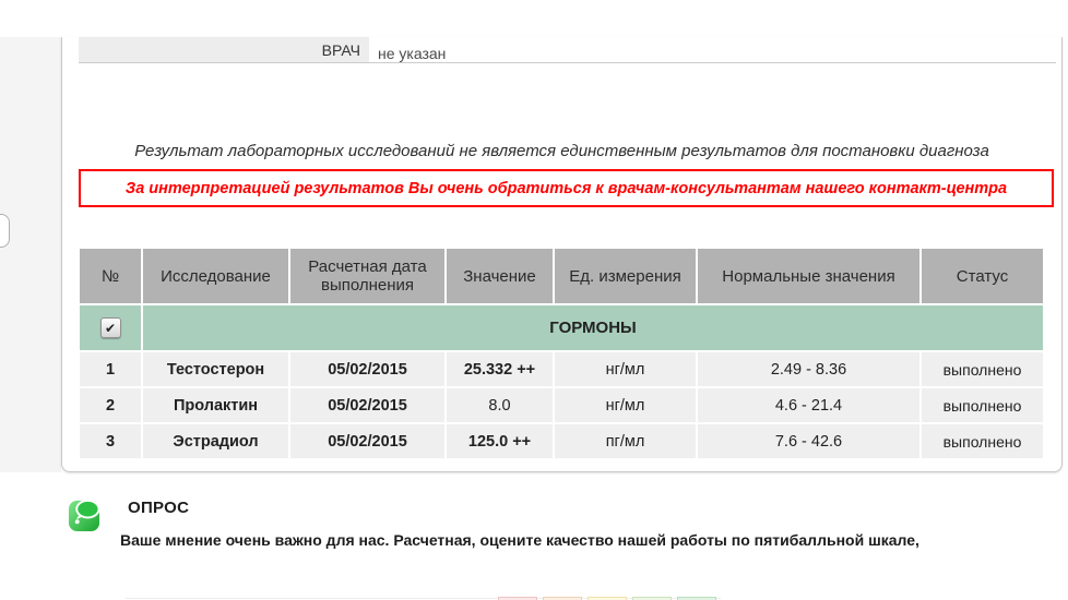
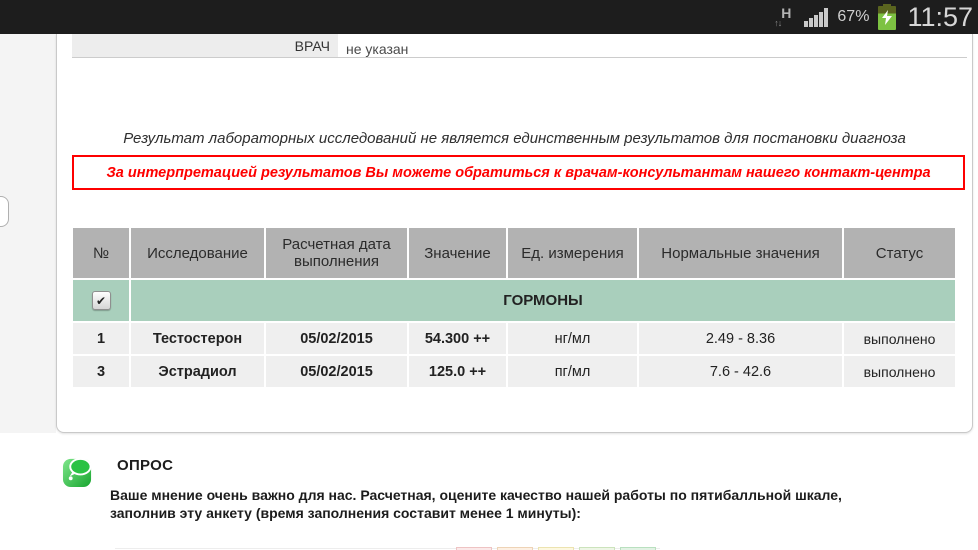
+ H
+ ↑↓
+ 67%
+ 11:57
  ВРАЧ
  не указан
  Результат лабораторных исследований не является единственным результатов для постановки диагноза
- За интерпретацией результатов Вы очень обратиться к врачам-консультантам нашего контакт-центра
+ За интерпретацией результатов Вы можете обратиться к врачам-консультантам нашего контакт-центра
  №	Исследование	Расчетная дата выполнения	Значение	Ед. измерения	Нормальные значения	Статус
  ✔	ГОРМОНЫ
- 1	Тестостерон	05/02/2015	25.332 ++	нг/мл	2.49 - 8.36	выполнено
+ 1	Тестостерон	05/02/2015	54.300 ++	нг/мл	2.49 - 8.36	выполнено
- 2	Пролактин	05/02/2015	8.0	нг/мл	4.6 - 21.4	выполнено
  3	Эстрадиол	05/02/2015	125.0 ++	пг/мл	7.6 - 42.6	выполнено
  ОПРОС
  Ваше мнение очень важно для нас. Расчетная, оцените качество нашей работы по пятибалльной шкале,
+ заполнив эту анкету (время заполнения составит менее 1 минуты):
